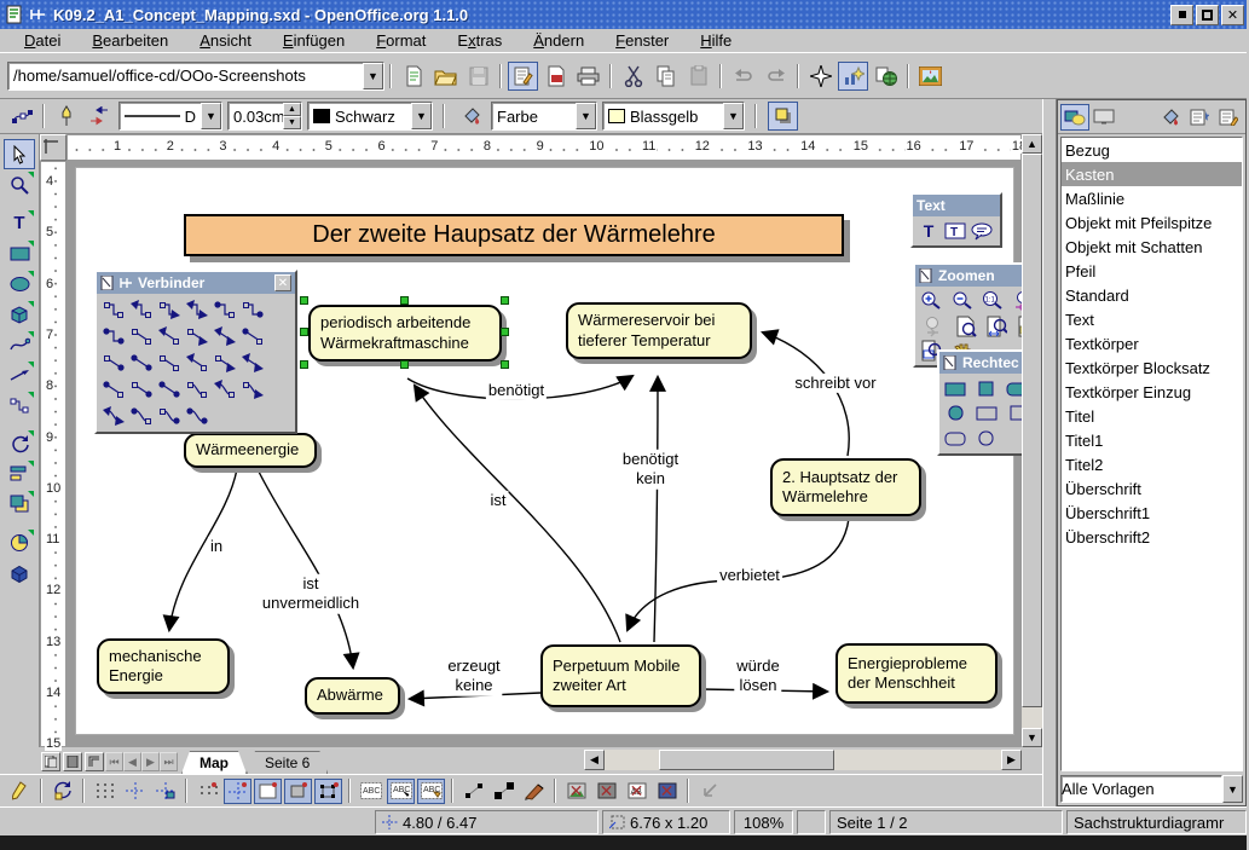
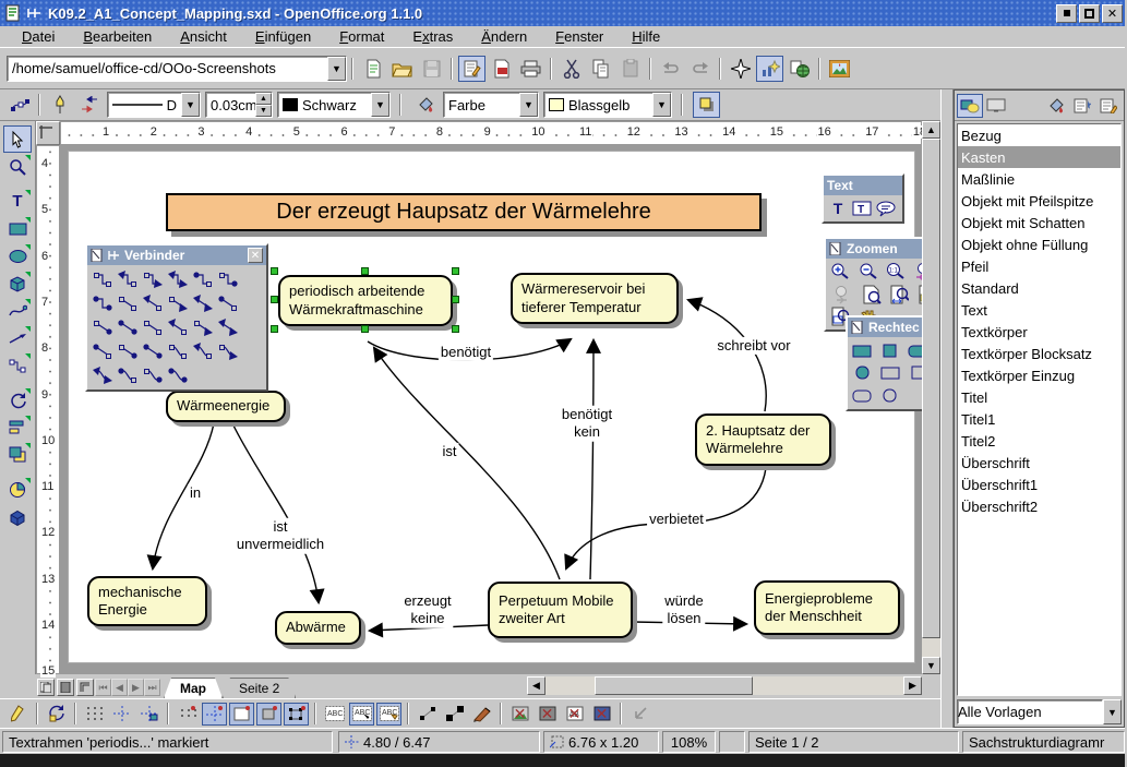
  K09.2_A1_Concept_Mapping.sxd - OpenOffice.org 1.1.0
  ✕
  Datei
  Bearbeiten
  Ansicht
  Einfügen
  Format
  Extras
  Ändern
  Fenster
  Hilfe
  /home/samuel/office-cd/OOo-Screenshots
  ▼
  D
  ▼
  0.03cm
  Schwarz
  ▼
  Farbe
  ▼
  Blassgelb
  ▼
  T
  1
  2
  3
  4
  5
  6
  7
  8
  9
  10
  11
  12
  13
  14
  15
  16
  17
  4
  5
  6
  7
  8
  9
  10
  11
  12
  13
  14
  15
- Der zweite Haupsatz der Wärmelehre
+ Der erzeugt Haupsatz der Wärmelehre
  periodisch arbeitende
  Wärmekraftmaschine
  Wärmereservoir bei
  tieferer Temperatur
  Wärmeenergie
  2. Hauptsatz der
  Wärmelehre
  mechanische
  Energie
  Abwärme
  Perpetuum Mobile
  zweiter Art
  Energieprobleme
  der Menschheit
  benötigt
  benötigt
  kein
  ist
  schreibt vor
  verbietet
  in
  ist
  unvermeidlich
  erzeugt
  keine
  würde
  lösen
  Verbinder
  ✕
  Text
  T
  T
  Zoomen
  Rechtec
  ▲
  ▼
  ⏮
  ◀
  ▶
  ⏭
  Map
- Seite 6
+ Seite 2
  ▶
  ◀
  ✕
  ✕
  ✕
  ✕
+ Textrahmen 'periodis...' markiert
  4.80 / 6.47
  6.76 x 1.20
  108%
  Seite 1 / 2
  Sachstrukturdiagramr
  Bezug
  Kasten
  Maßlinie
  Objekt mit Pfeilspitze
  Objekt mit Schatten
+ Objekt ohne Füllung
  Pfeil
  Standard
  Text
  Textkörper
  Textkörper Blocksatz
  Textkörper Einzug
  Titel
  Titel1
  Titel2
  Überschrift
  Überschrift1
  Überschrift2
  Alle Vorlagen
  ▼
